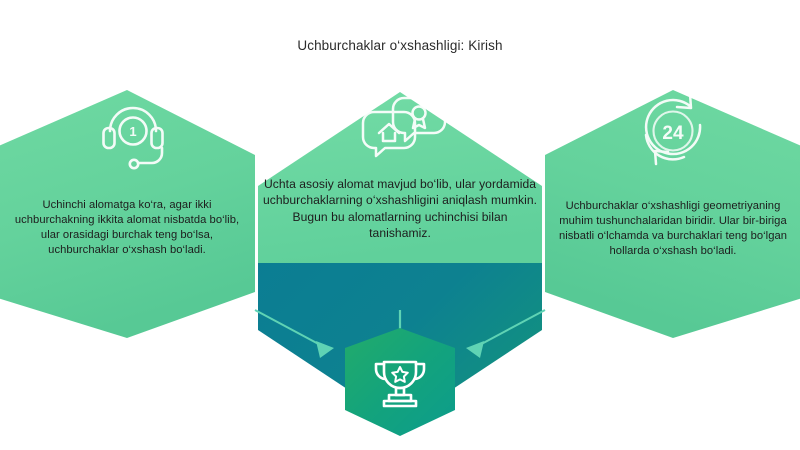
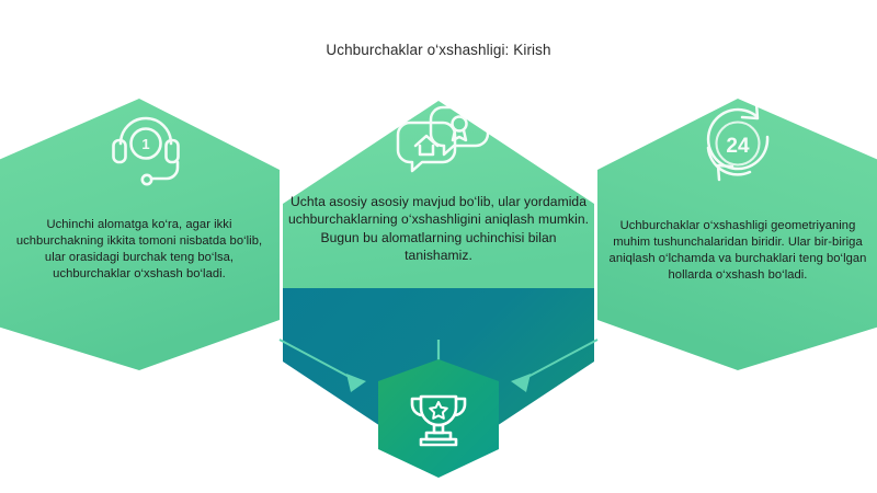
  Uchburchaklar o‘xshashligi: Kirish
  1
  24
- Uchinchi alomatga ko‘ra, agar ikki uchburchakning ikkita alomat nisbatda bo‘lib, ular orasidagi burchak teng bo‘lsa, uchburchaklar o‘xshash bo‘ladi.
+ Uchinchi alomatga ko‘ra, agar ikki uchburchakning ikkita tomoni nisbatda bo‘lib, ular orasidagi burchak teng bo‘lsa, uchburchaklar o‘xshash bo‘ladi.
- Uchta asosiy alomat mavjud bo‘lib, ular yordamida uchburchaklarning o‘xshashligini aniqlash mumkin. Bugun bu alomatlarning uchinchisi bilan tanishamiz.
+ Uchta asosiy asosiy mavjud bo‘lib, ular yordamida uchburchaklarning o‘xshashligini aniqlash mumkin. Bugun bu alomatlarning uchinchisi bilan tanishamiz.
- Uchburchaklar o‘xshashligi geometriyaning muhim tushunchalaridan biridir. Ular bir-biriga nisbatli o‘lchamda va burchaklari teng bo‘lgan hollarda o‘xshash bo‘ladi.
+ Uchburchaklar o‘xshashligi geometriyaning muhim tushunchalaridan biridir. Ular bir-biriga aniqlash o‘lchamda va burchaklari teng bo‘lgan hollarda o‘xshash bo‘ladi.
